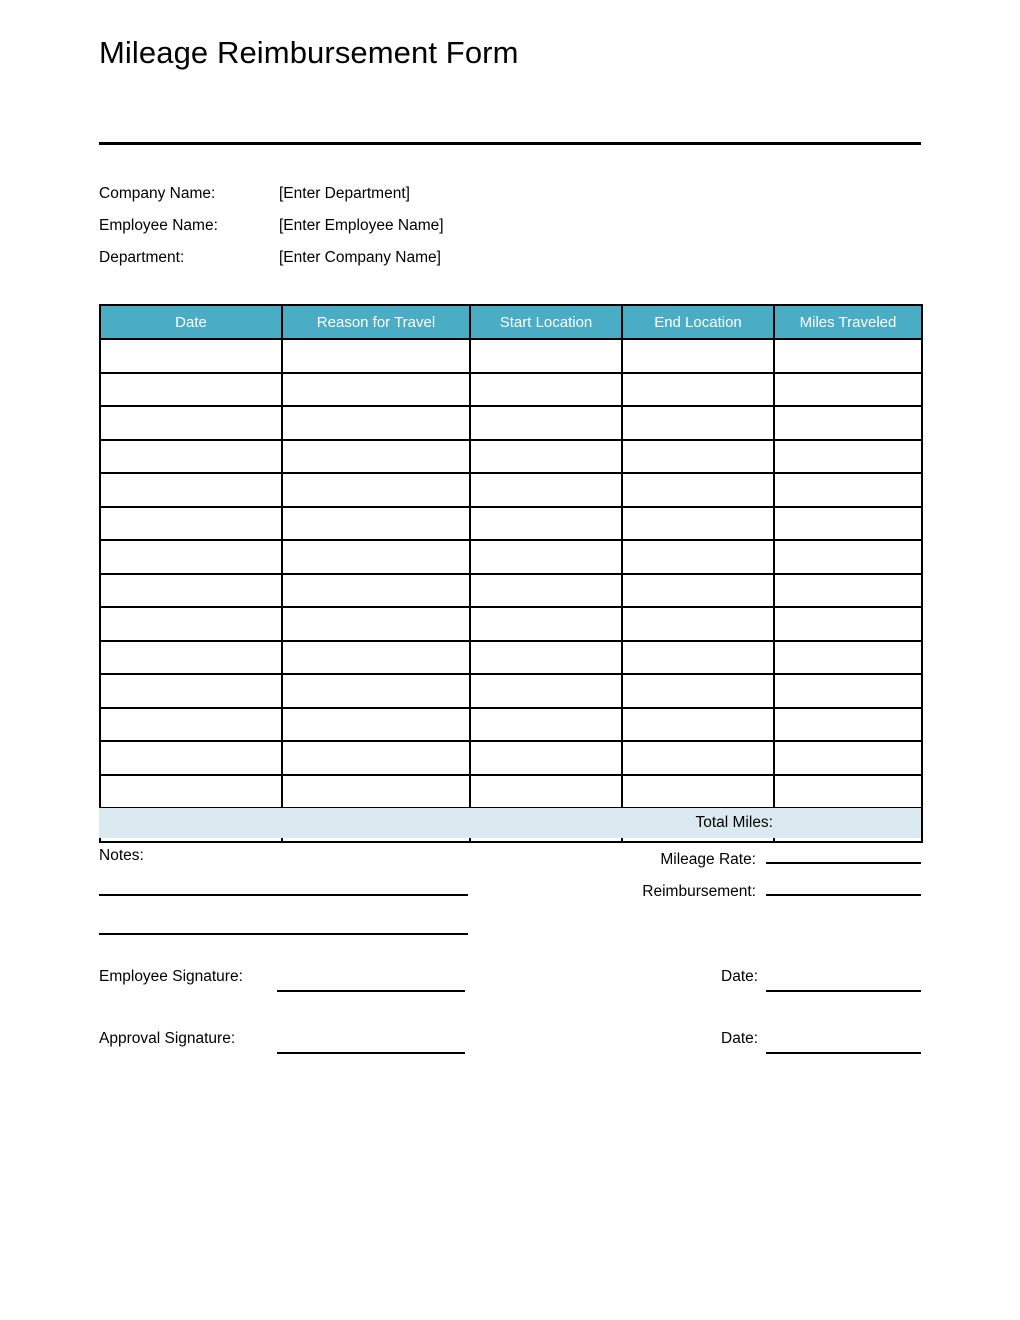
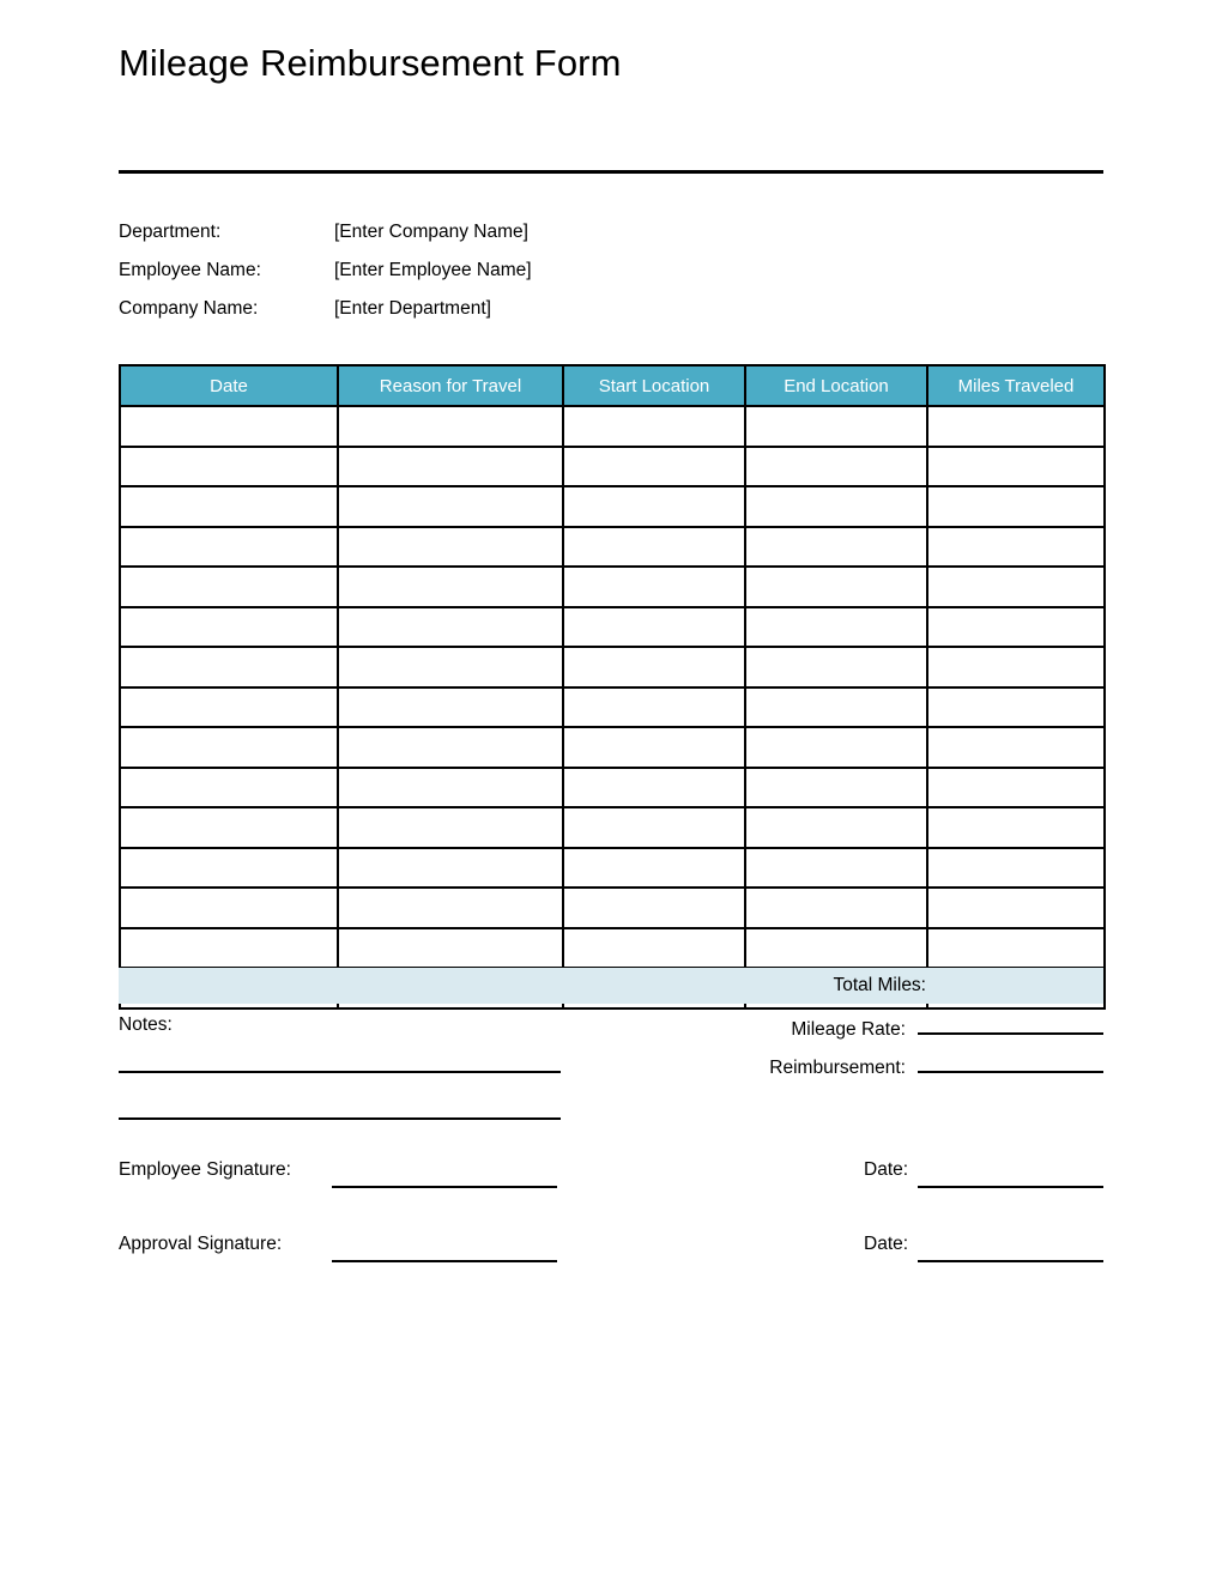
  Mileage Reimbursement Form
- Company Name:
+ Department:
- [Enter Department]
+ [Enter Company Name]
  Employee Name:
  [Enter Employee Name]
- Department:
+ Company Name:
- [Enter Company Name]
+ [Enter Department]
  Date	Reason for Travel	Start Location	End Location	Miles Traveled
  Total Miles:
  Notes:
  Mileage Rate:
  Reimbursement:
  Employee Signature:
  Date:
  Approval Signature:
  Date:
